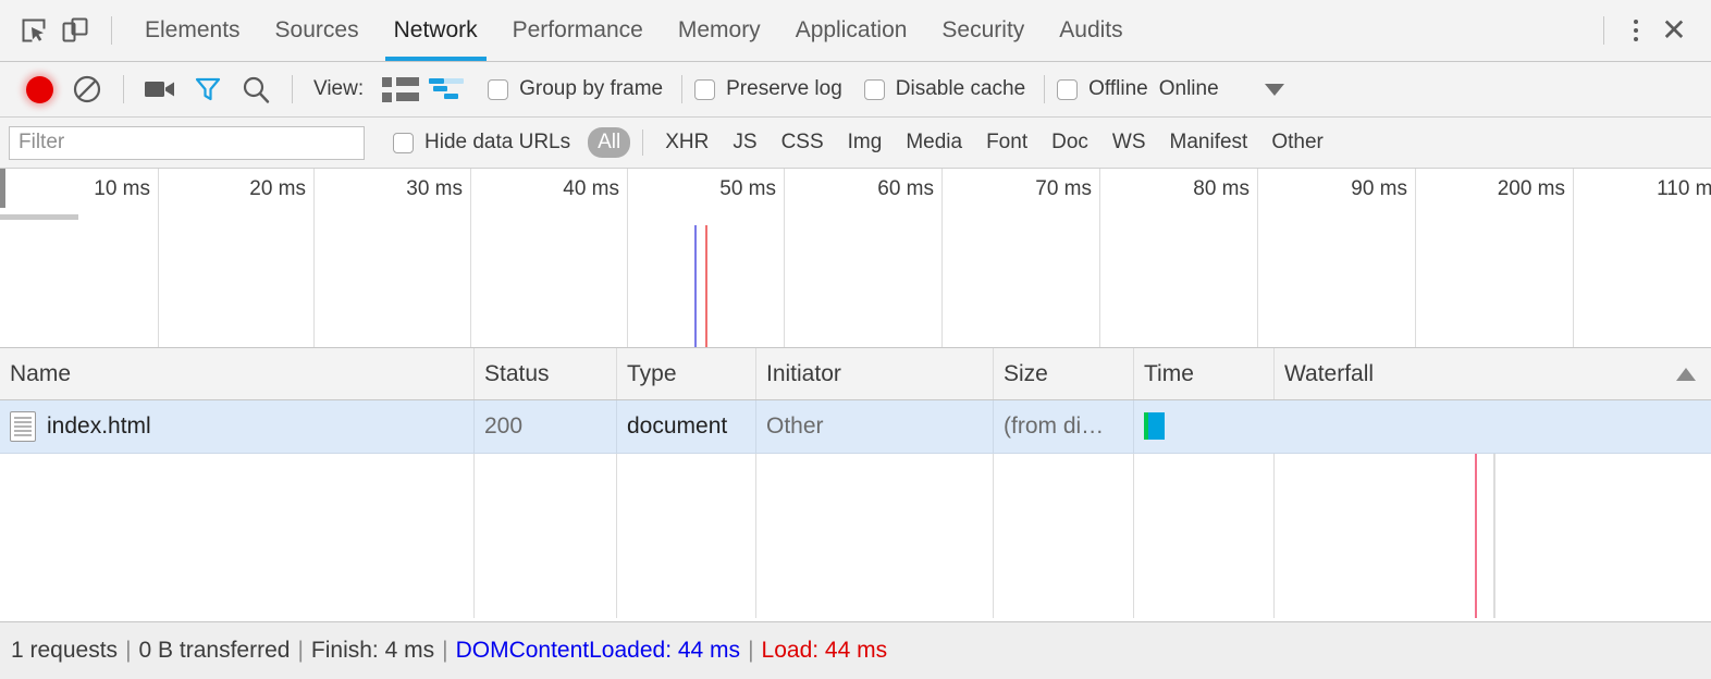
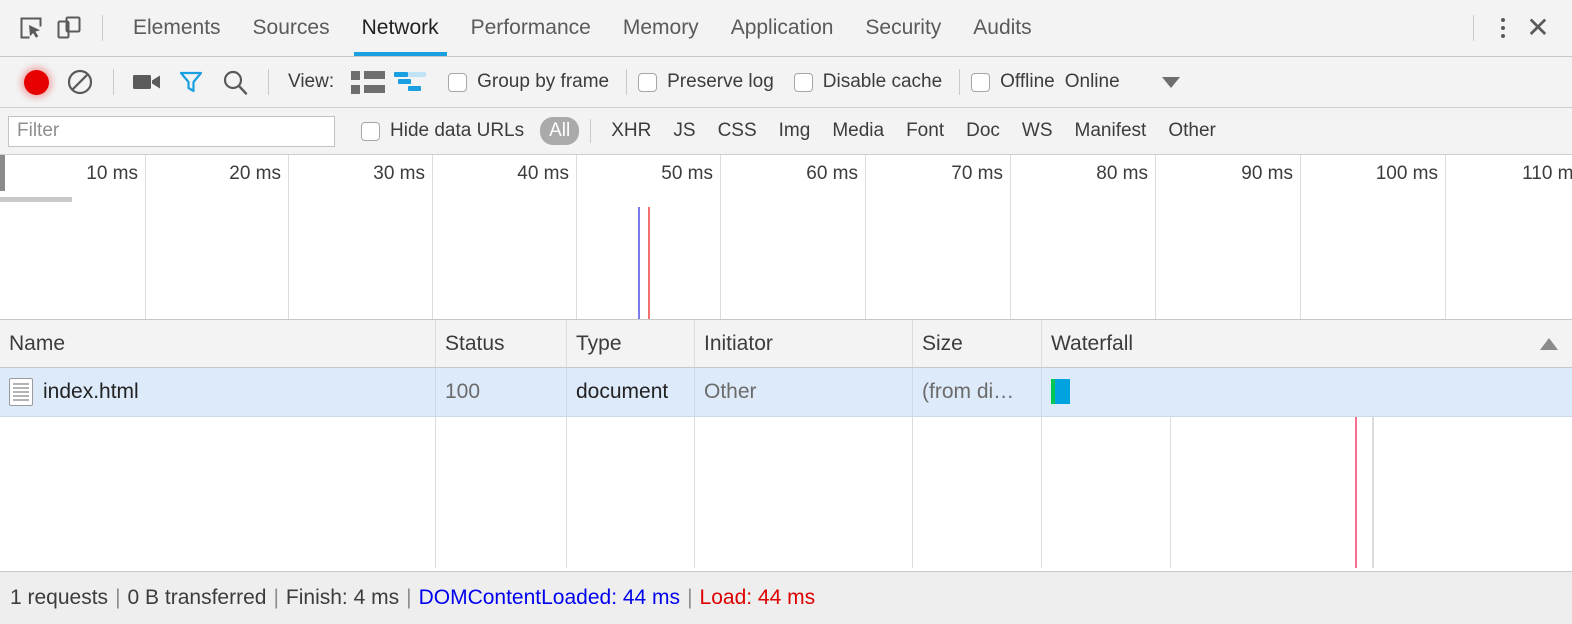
  Elements
  Sources
  Network
  Performance
  Memory
  Application
  Security
  Audits
  ✕
  View:
  Group by frame
  Preserve log
  Disable cache
  Offline
  Online
  Filter
  Hide data URLs
  All
  XHR
  JS
  CSS
  Img
  Media
  Font
  Doc
  WS
  Manifest
  Other
  10 ms
  20 ms
  30 ms
  40 ms
  50 ms
  60 ms
  70 ms
  80 ms
  90 ms
- 200 ms
+ 100 ms
  110 m
  Name
  Status
  Type
  Initiator
  Size
- Time
  Waterfall
  index.html
- 200
+ 100
  document
  Other
  (from di…
  1 requests
  |
  0 B transferred
  |
  Finish: 4 ms
  |
  DOMContentLoaded: 44 ms
  |
  Load: 44 ms
